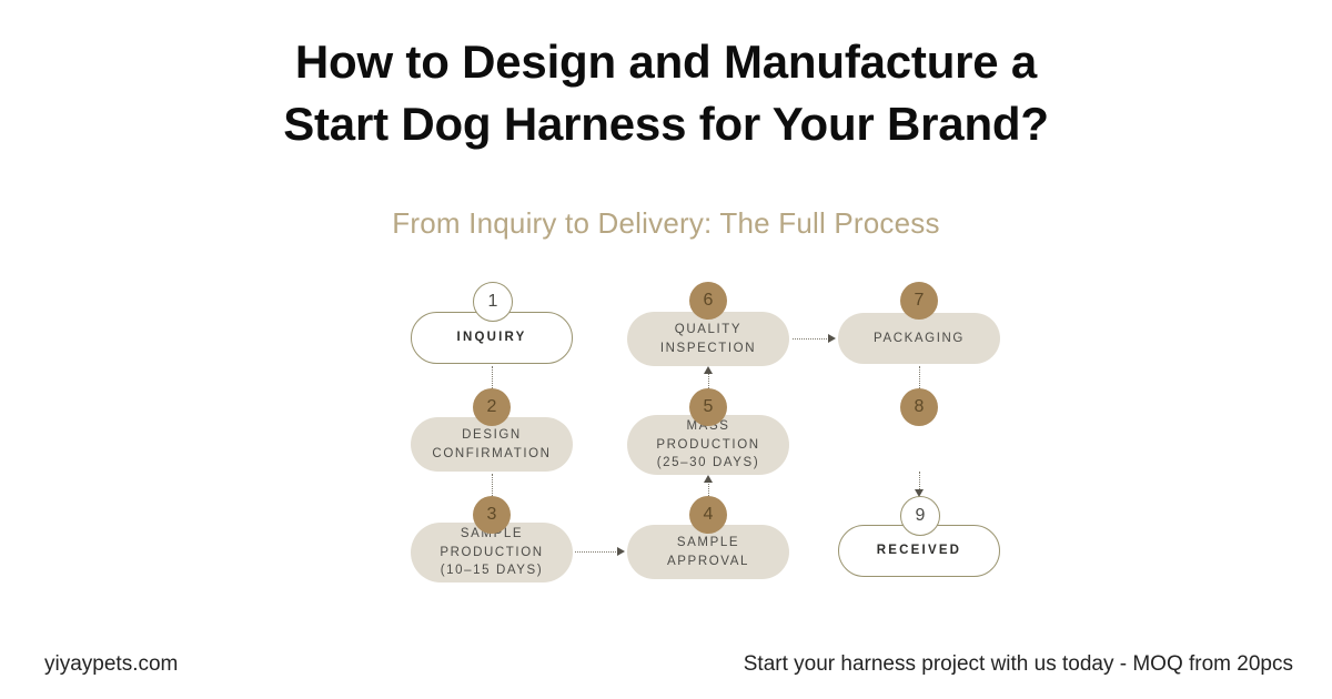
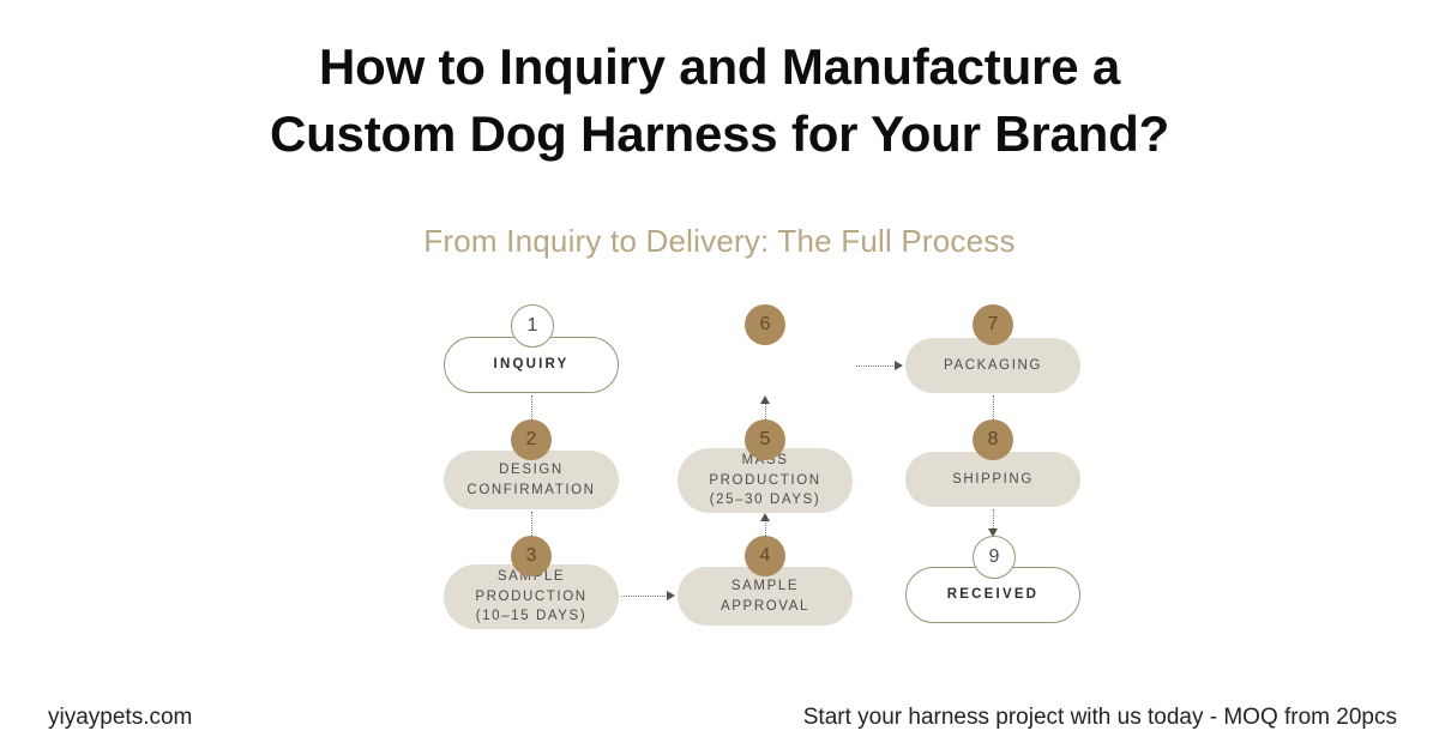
- How to Design and Manufacture a
+ How to Inquiry and Manufacture a
- Start Dog Harness for Your Brand?
+ Custom Dog Harness for Your Brand?
  From Inquiry to Delivery: The Full Process
  INQUIRY
  1
  DESIGN
  CONFIRMATION
  2
  SAMPLE
  PRODUCTION
  (10–15 DAYS)
  3
  SAMPLE
  APPROVAL
  4
  MASS
  PRODUCTION
  (25–30 DAYS)
  5
- QUALITY
- INSPECTION
  6
  PACKAGING
  7
+ SHIPPING
  8
  RECEIVED
  9
  yiyaypets.com
  Start your harness project with us today - MOQ from 20pcs
